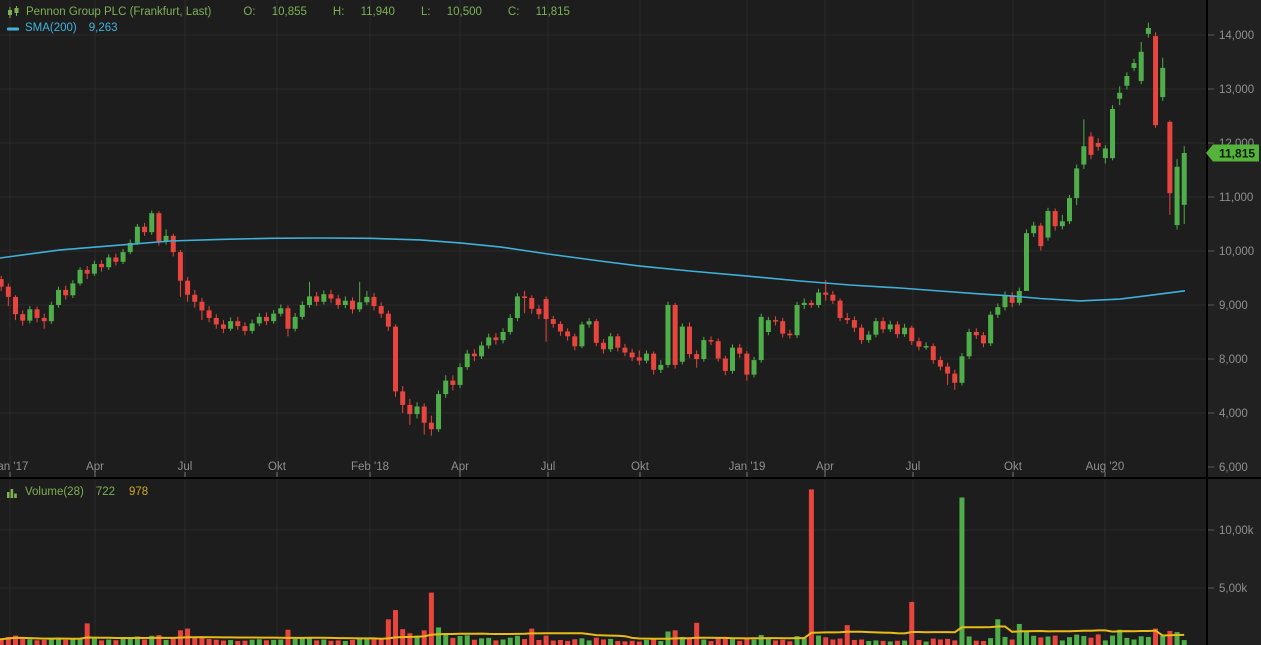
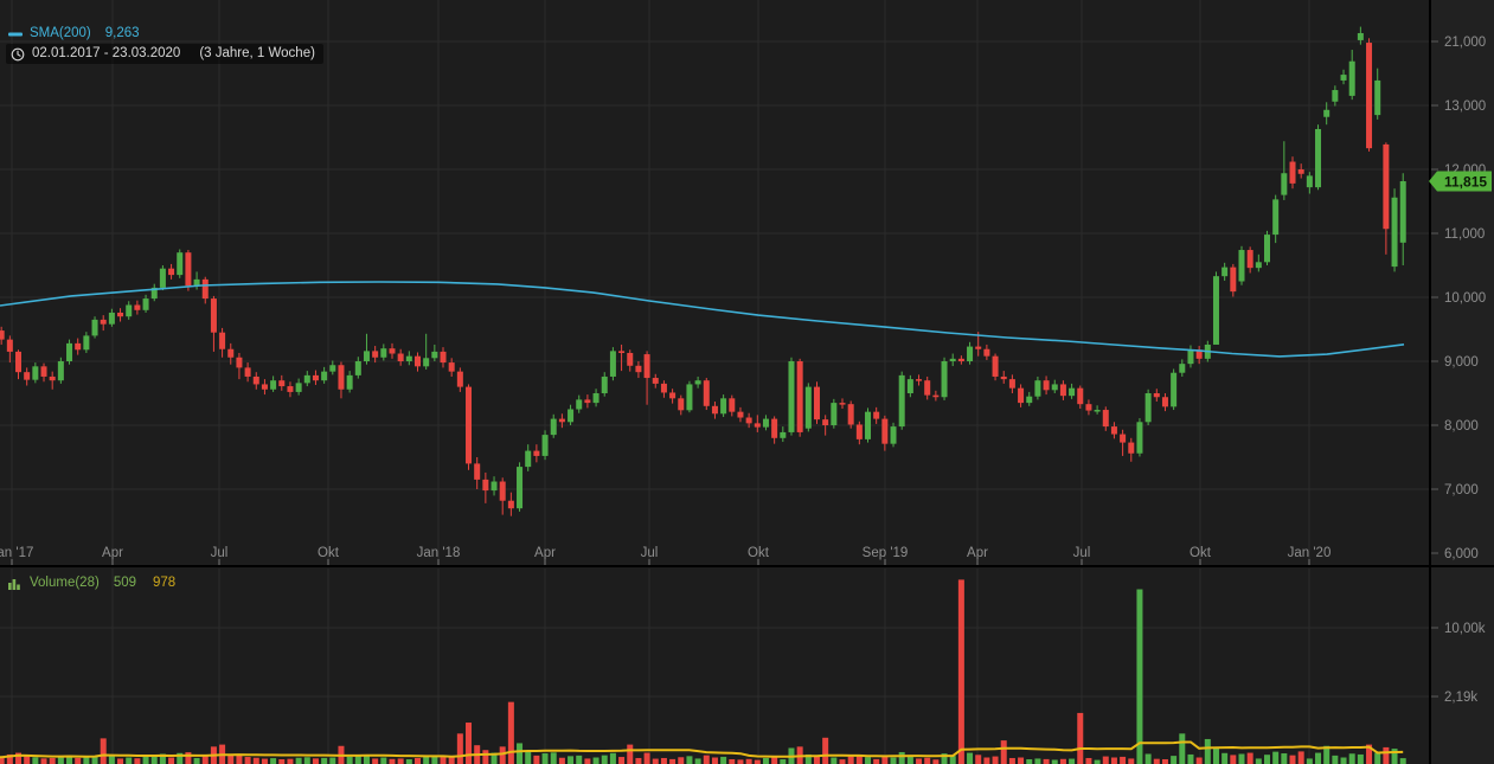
- 14,000
+ 21,000
  13,000
  12,000
  11,000
  10,000
  9,000
  8,000
- 4,000
+ 7,000
  6,000
  10,00k
- 5,00k
+ 2,19k
  an '17
  Apr
  Jul
  Okt
- Feb '18
+ Jan '18
  Apr
  Jul
  Okt
- Jan '19
+ Sep '19
  Apr
  Jul
  Okt
- Aug '20
+ Jan '20
  11,815
- Pennon Group PLC (Frankfurt, Last)
- O: 10,855 H: 11,940 L: 10,500 C: 11,815
  SMA(200)
  9,263
+ 02.01.2017 - 23.03.2020
+ (3 Jahre, 1 Woche)
  Volume(28)
- 722
+ 509
  978
